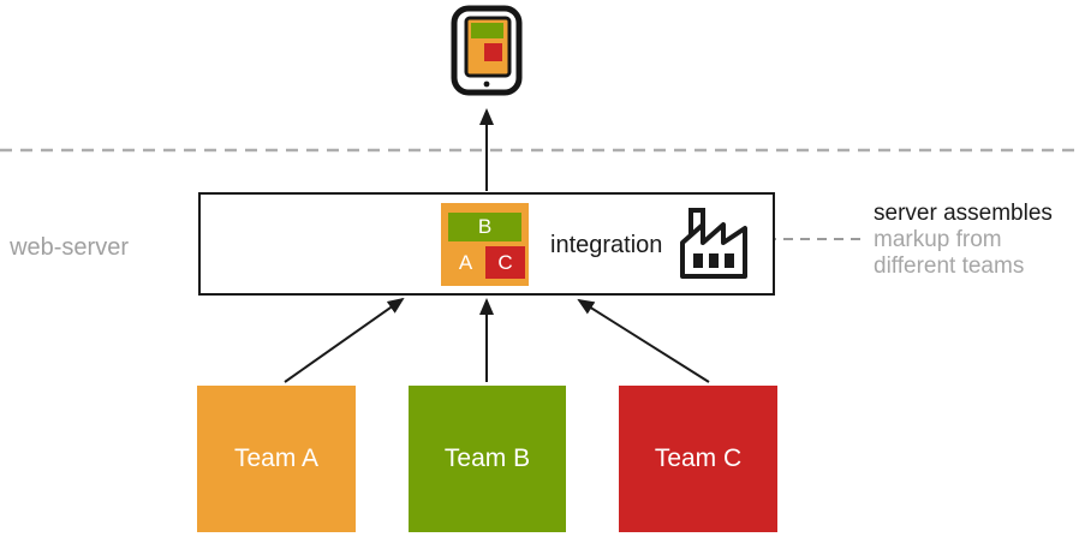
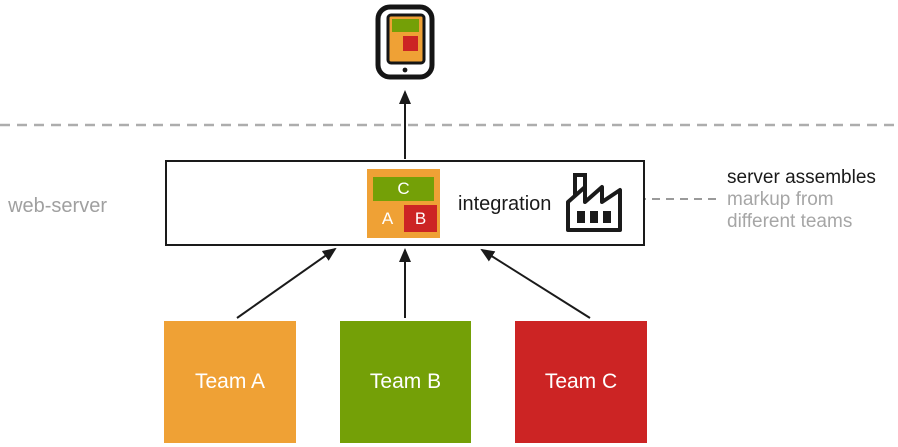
  web-server
- B
+ C
  A
- C
+ B
  integration
  server assembles
  markup from
  different teams
  Team A
  Team B
  Team C
